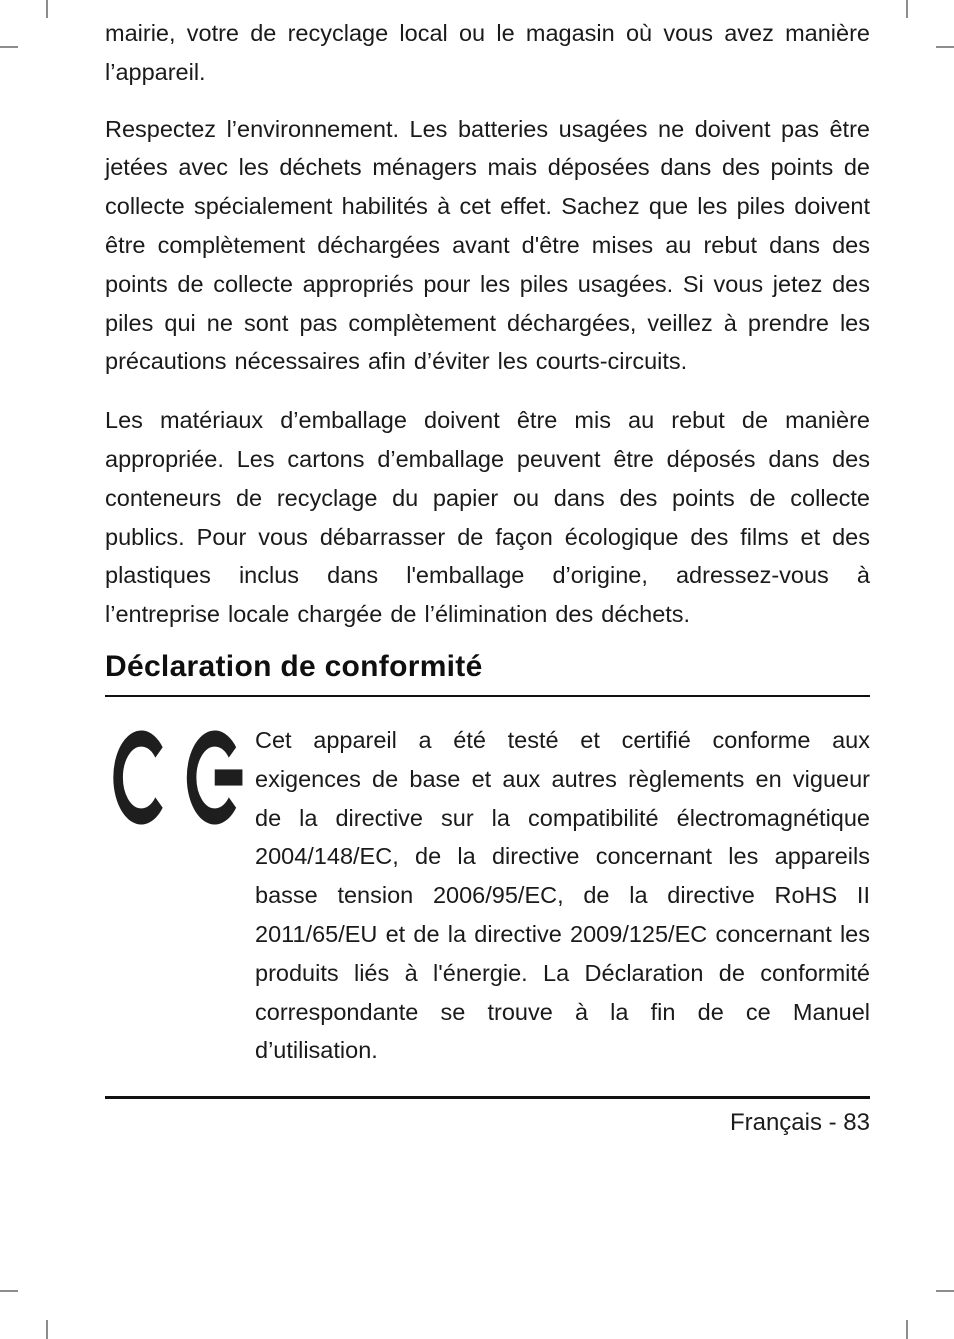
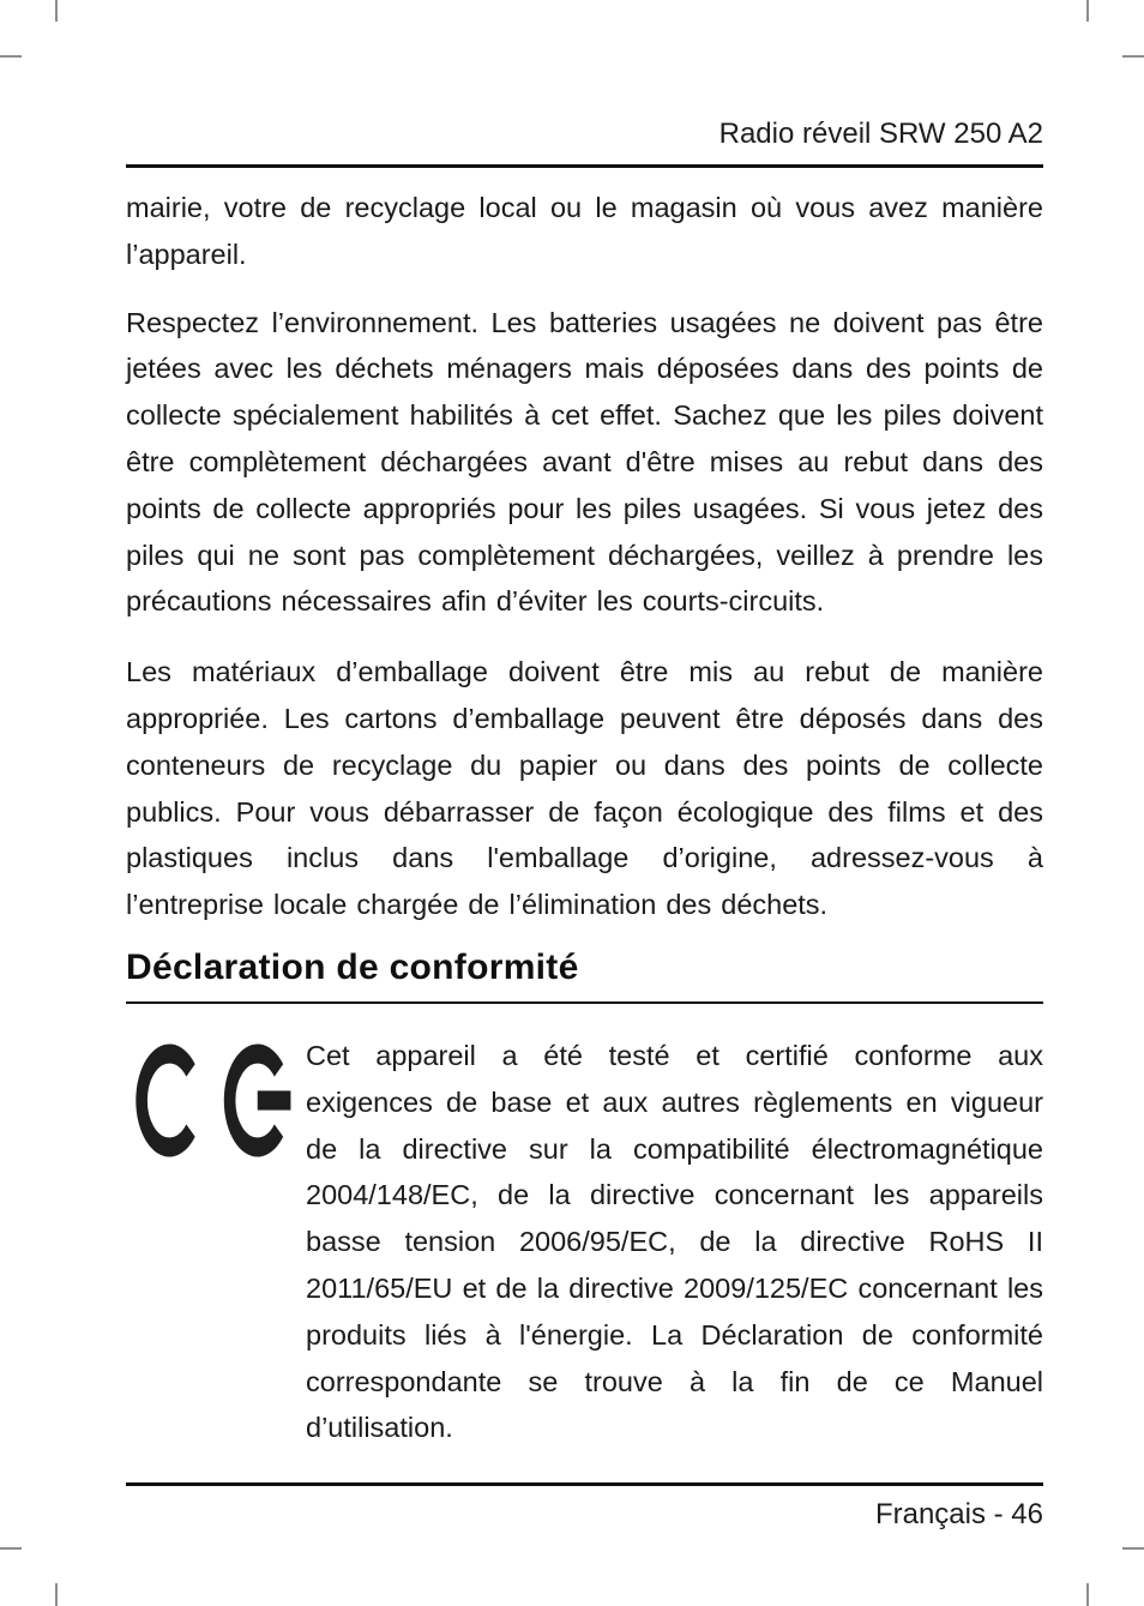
+ Radio réveil SRW 250 A2
  mairie, votre de recyclage local ou le magasin où vous avez manière l’appareil.
  Respectez l’environnement. Les batteries usagées ne doivent pas être jetées avec les déchets ménagers mais déposées dans des points de collecte spécialement habilités à cet effet. Sachez que les piles doivent être complètement déchargées avant d'être mises au rebut dans des points de collecte appropriés pour les piles usagées. Si vous jetez des piles qui ne sont pas complètement déchargées, veillez à prendre les précautions nécessaires afin d’éviter les courts-circuits.
  Les matériaux d’emballage doivent être mis au rebut de manière appropriée. Les cartons d’emballage peuvent être déposés dans des conteneurs de recyclage du papier ou dans des points de collecte publics. Pour vous débarrasser de façon écologique des films et des plastiques inclus dans l'emballage d’origine, adressez-vous à l’entreprise locale chargée de l’élimination des déchets.
  Déclaration de conformité
  Cet appareil a été testé et certifié conforme aux exigences de base et aux autres règlements en vigueur de la directive sur la compatibilité électromagnétique 2004/148/EC, de la directive concernant les appareils basse tension 2006/95/EC, de la directive RoHS II 2011/65/EU et de la directive 2009/125/EC concernant les produits liés à l'énergie. La Déclaration de conformité correspondante se trouve à la fin de ce Manuel d’utilisation.
- Français - 83
+ Français - 46
